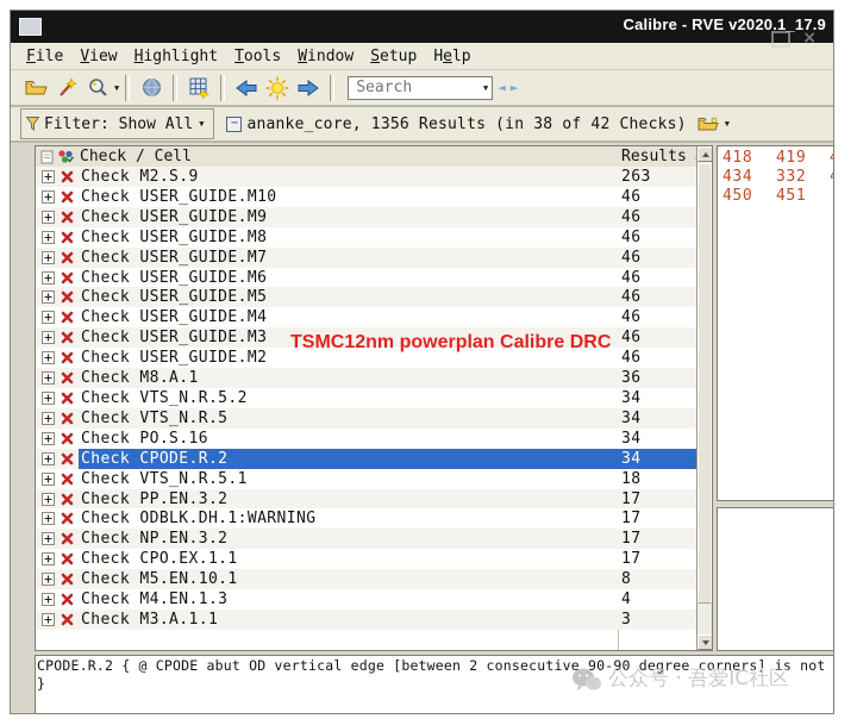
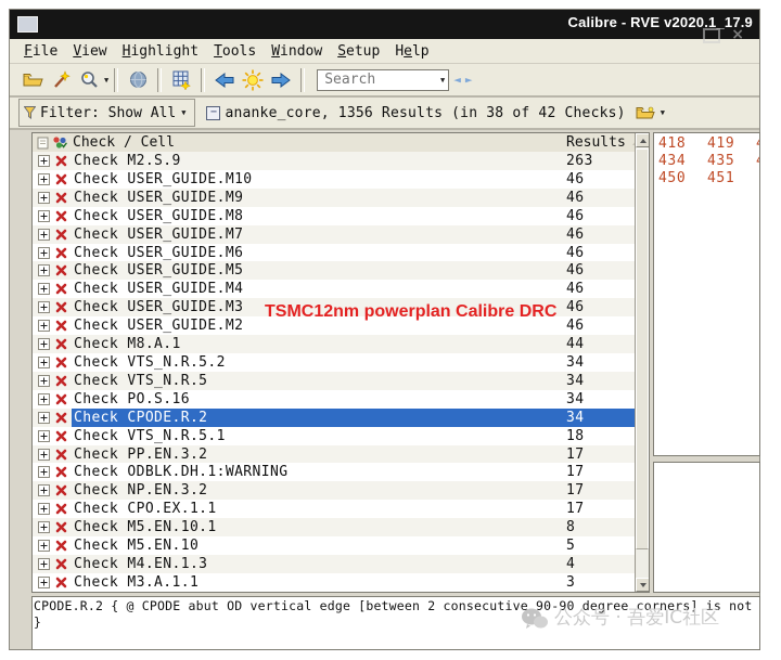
  Calibre - RVE v2020.1_17.9
  ×
  File
  View
  Highlight
  Tools
  Window
  Setup
  Help
  ▼
  Search
  ▼
  ◄
  ►
  Filter: Show All
  ▼
  −
  ananke_core, 1356 Results (in 38 of 42 Checks)
  ▼
  Check / Cell
  Results
  Check M2.S.9
  263
  Check USER_GUIDE.M10
  46
  Check USER_GUIDE.M9
  46
  Check USER_GUIDE.M8
  46
  Check USER_GUIDE.M7
  46
  Check USER_GUIDE.M6
  46
  Check USER_GUIDE.M5
  46
  Check USER_GUIDE.M4
  46
  Check USER_GUIDE.M3
  46
  Check USER_GUIDE.M2
  46
  Check M8.A.1
- 36
+ 44
  Check VTS_N.R.5.2
  34
  Check VTS_N.R.5
  34
  Check PO.S.16
  34
  Check CPODE.R.2
  34
  Check VTS_N.R.5.1
  18
  Check PP.EN.3.2
  17
  Check ODBLK.DH.1:WARNING
  17
  Check NP.EN.3.2
  17
  Check CPO.EX.1.1
  17
  Check M5.EN.10.1
  8
+ Check M5.EN.10
+ 5
  Check M4.EN.1.3
  4
  Check M3.A.1.1
  3
  418
  419
  434
- 332
+ 435
  450
  451
  CPODE.R.2 { @ CPODE abut OD vertical edge [between 2 consecutive 90-90 degree corners] is not
  }
  TSMC12nm powerplan Calibre DRC
  公众号 · 吾爱IC社区
